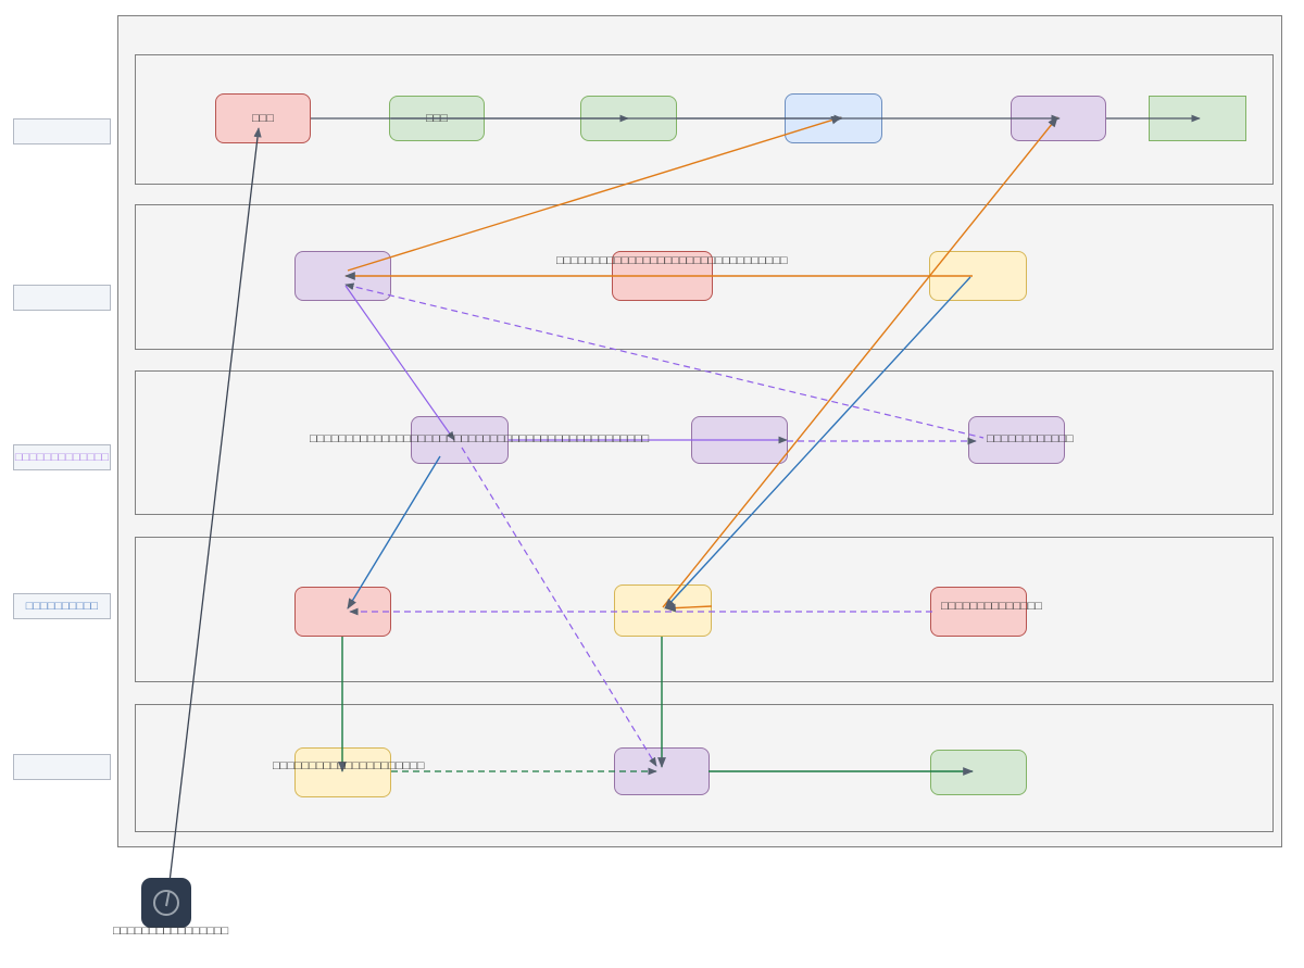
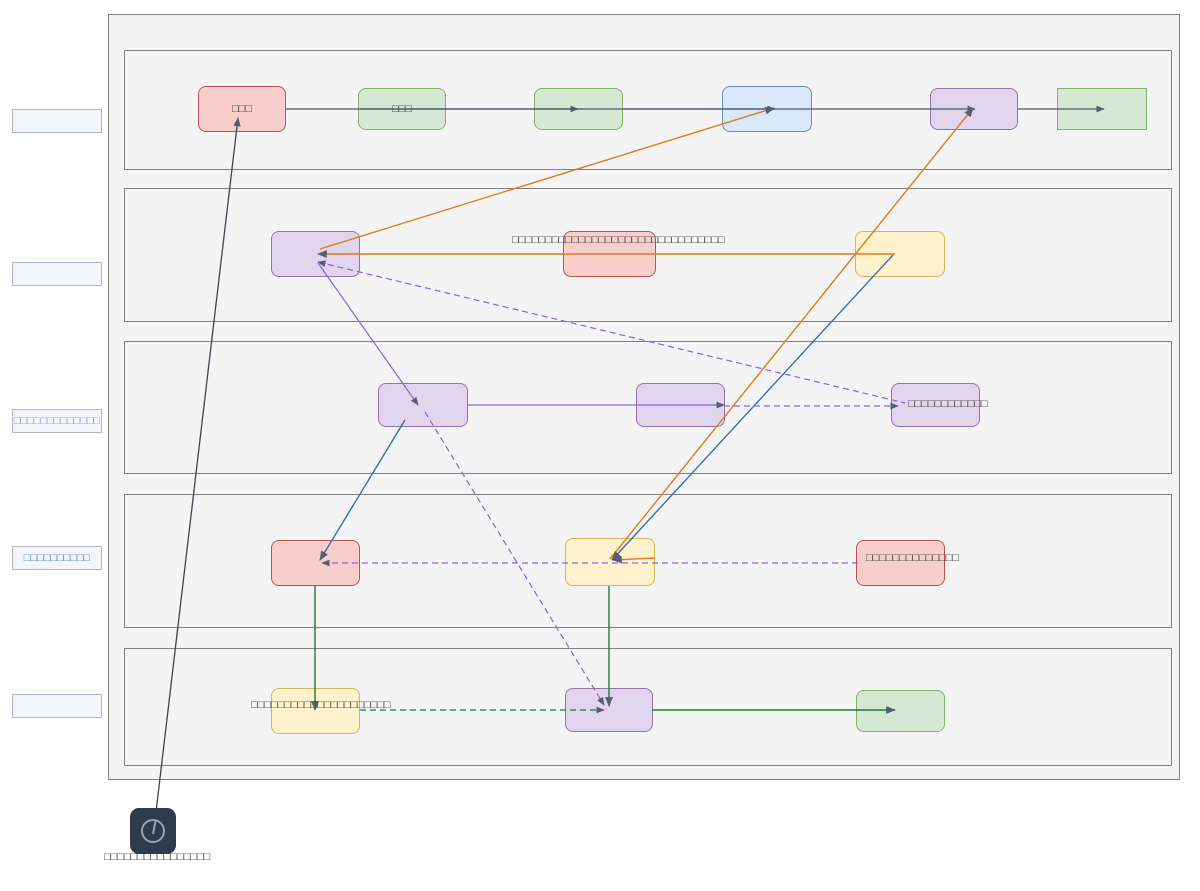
  □□□□□□□□□□□□□
  □□□□□□□□□□
  □□□
  □□□□□□□□□□□□□□□□□□□□□□□□□□□□□□□□
- □□□□□□□□□□□□□□□□□□□□□□□□□□□□□□□□□□□□□□□□□□□□□□□
  □□□□□□□□□□□□
  □□□□□□□□□□□□□□
  □□□□□□□□□□□□□□□□□□□□□
  □□□□□□□□□□□□□□□□
